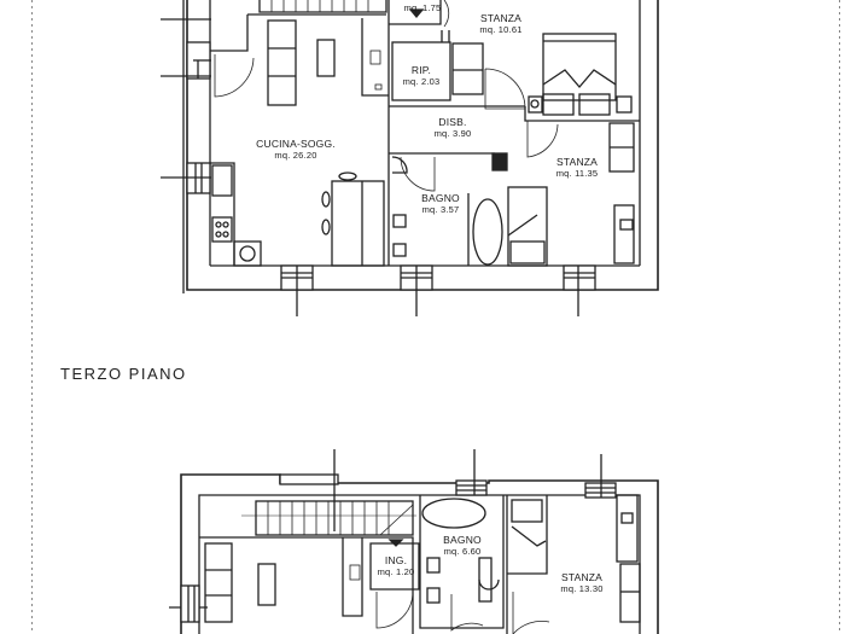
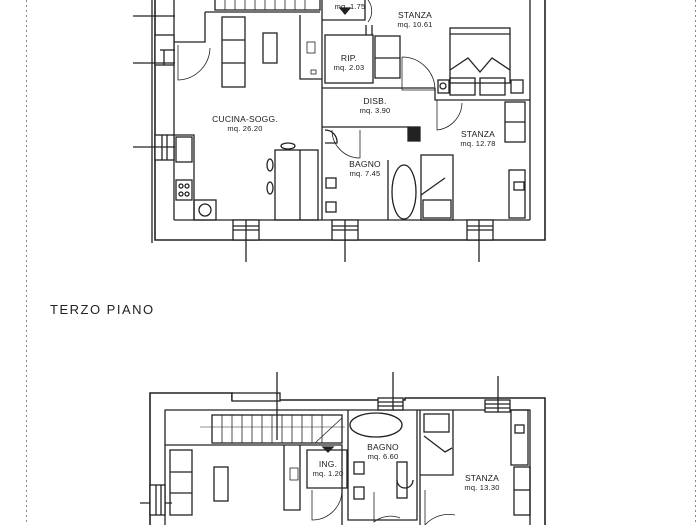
  mq. 1.75
  STANZA
  mq. 10.61
  RIP.
  mq. 2.03
  DISB.
  mq. 3.90
  CUCINA-SOGG.
  mq. 26.20
  STANZA
- mq. 11.35
+ mq. 12.78
  BAGNO
- mq. 3.57
+ mq. 7.45
  TERZO PIANO
  BAGNO
  mq. 6.60
  ING.
  mq. 1.20
  STANZA
  mq. 13.30
